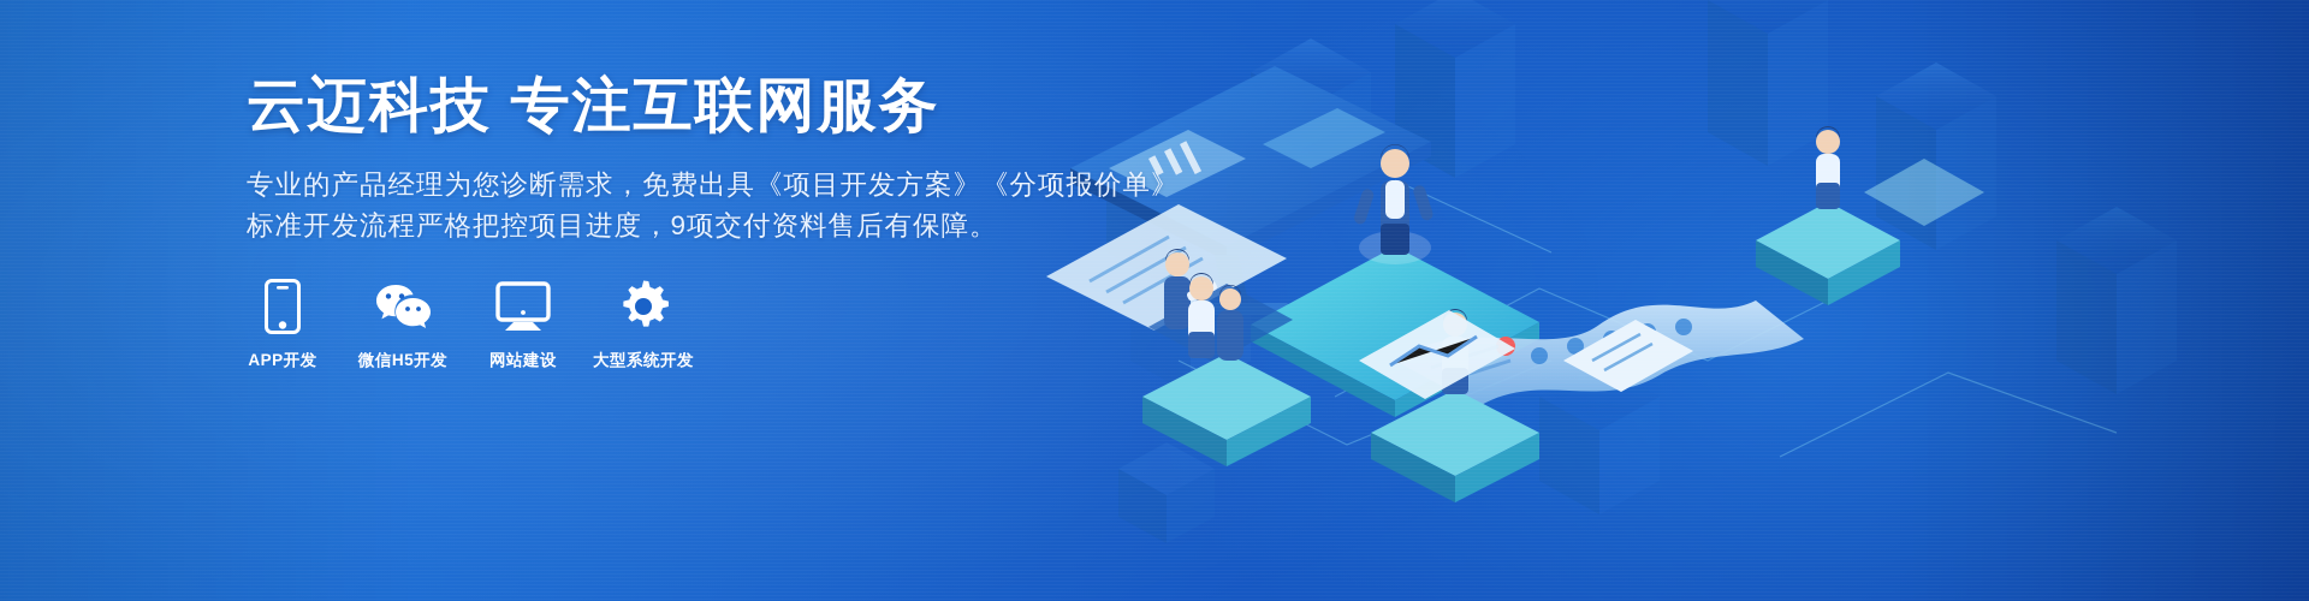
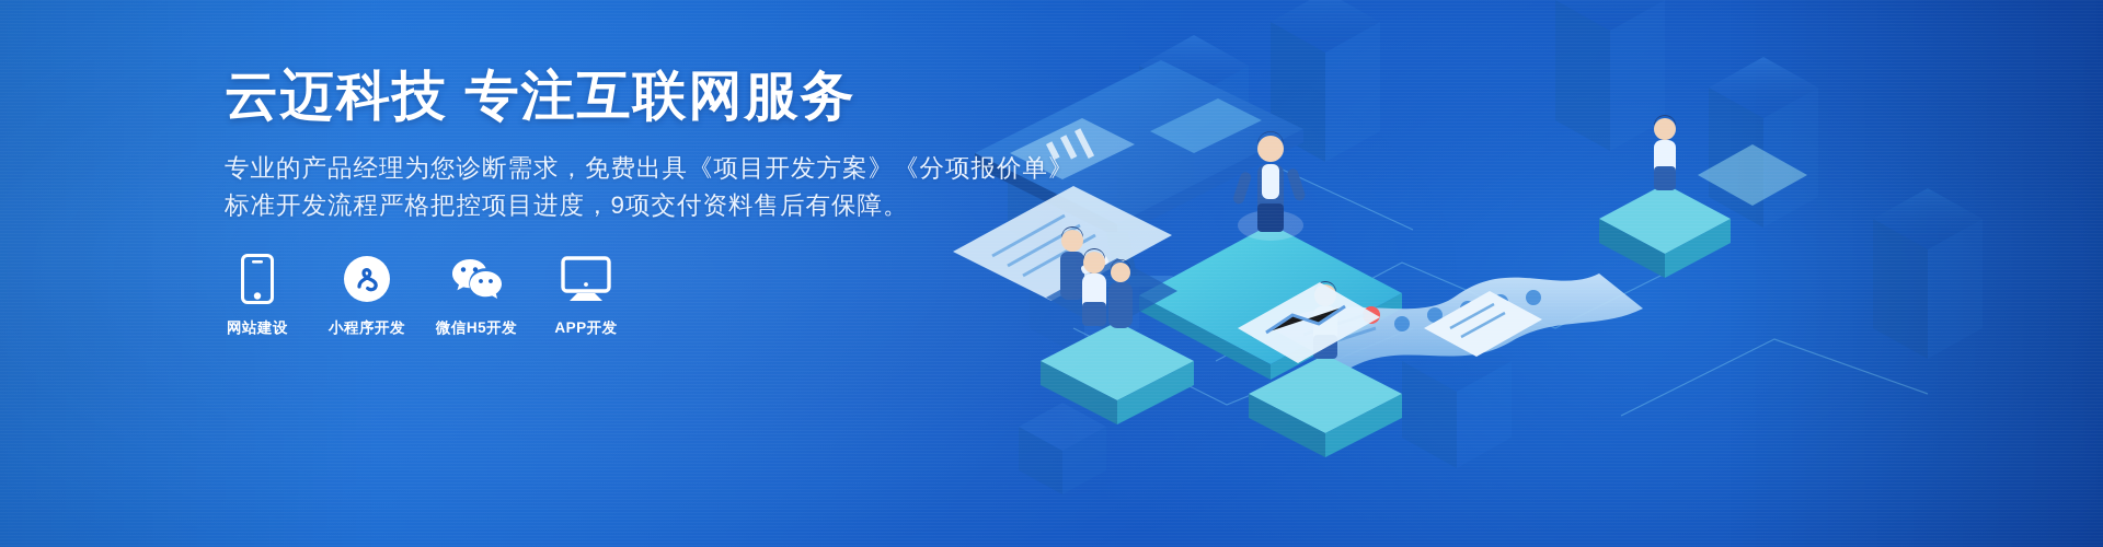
  云迈科技 专注互联网服务
  专业的产品经理为您诊断需求，免费出具《项目开发方案》《分项报价单》
  标准开发流程严格把控项目进度，9项交付资料售后有保障。
- APP开发
+ 网站建设
+ 小程序开发
  微信H5开发
- 网站建设
+ APP开发
- 大型系统开发
